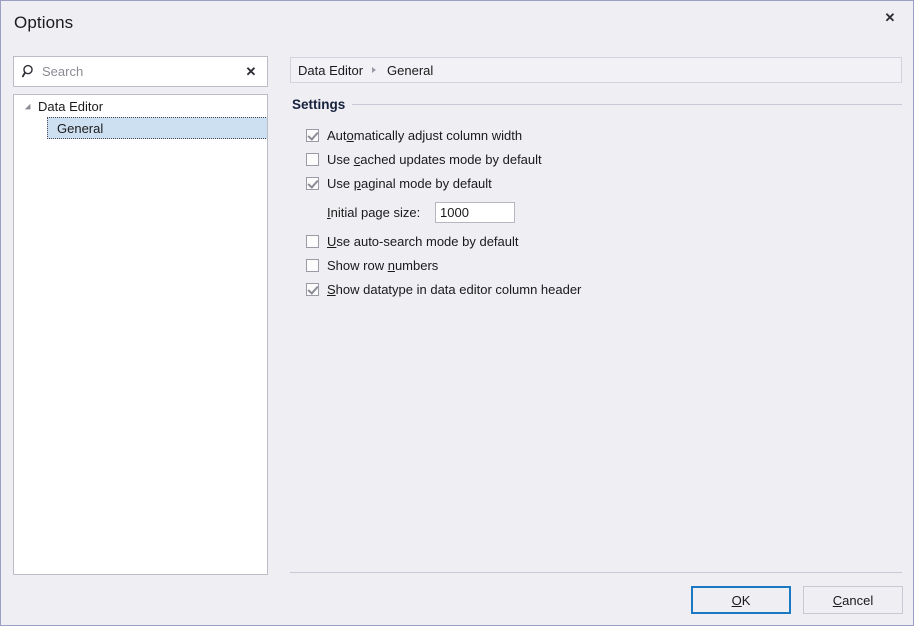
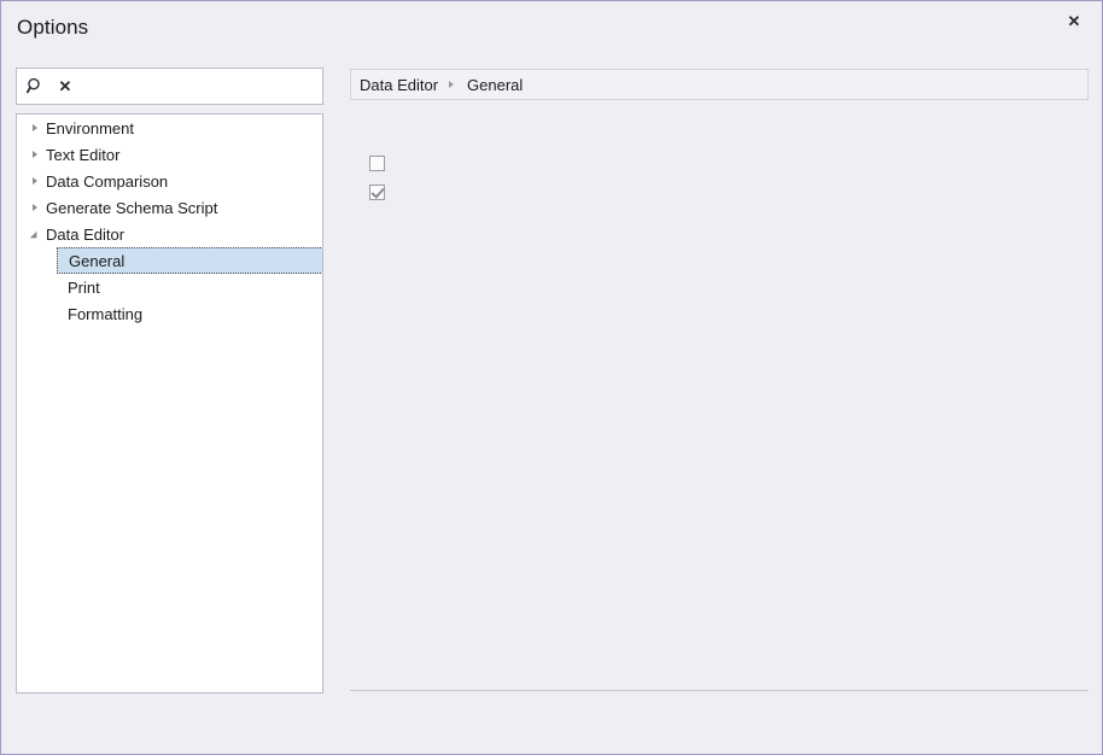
  Options
  ✕
- Search
  ✕
+ Environment
+ Text Editor
+ Data Comparison
+ Generate Schema Script
  Data Editor
  General
+ Print
+ Formatting
  Data Editor
  General
- Settings
- Automatically adjust column width
- Use cached updates mode by default
- Use paginal mode by default
- Initial page size:
- 1000
- Use auto-search mode by default
- Show row numbers
- Show datatype in data editor column header
- OK
- Cancel
